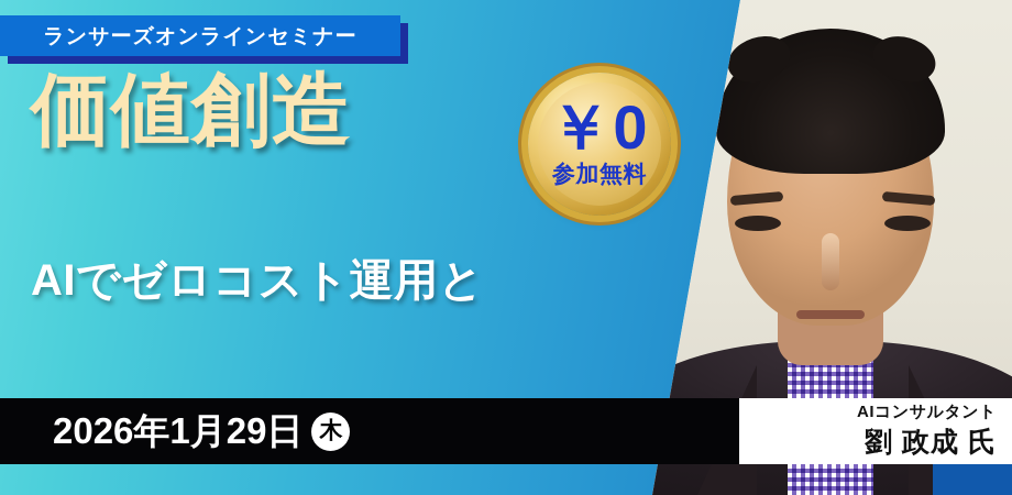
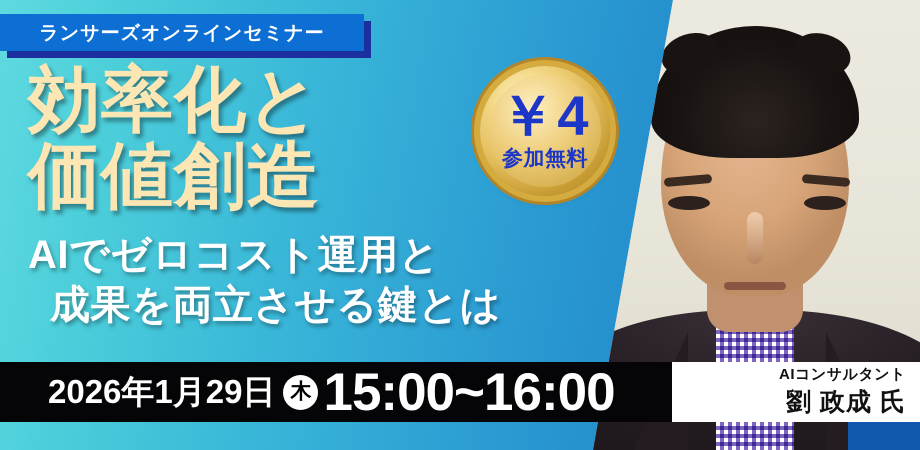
  ランサーズオンラインセミナー
+ 効率化と
  価値創造
  AIでゼロコスト運用と
+ 成果を両立させる鍵とは
- ￥0
+ ￥4
  参加無料
  2026年1月29日
  木
+ 15:00~16:00
  AIコンサルタント
  劉 政成 氏
